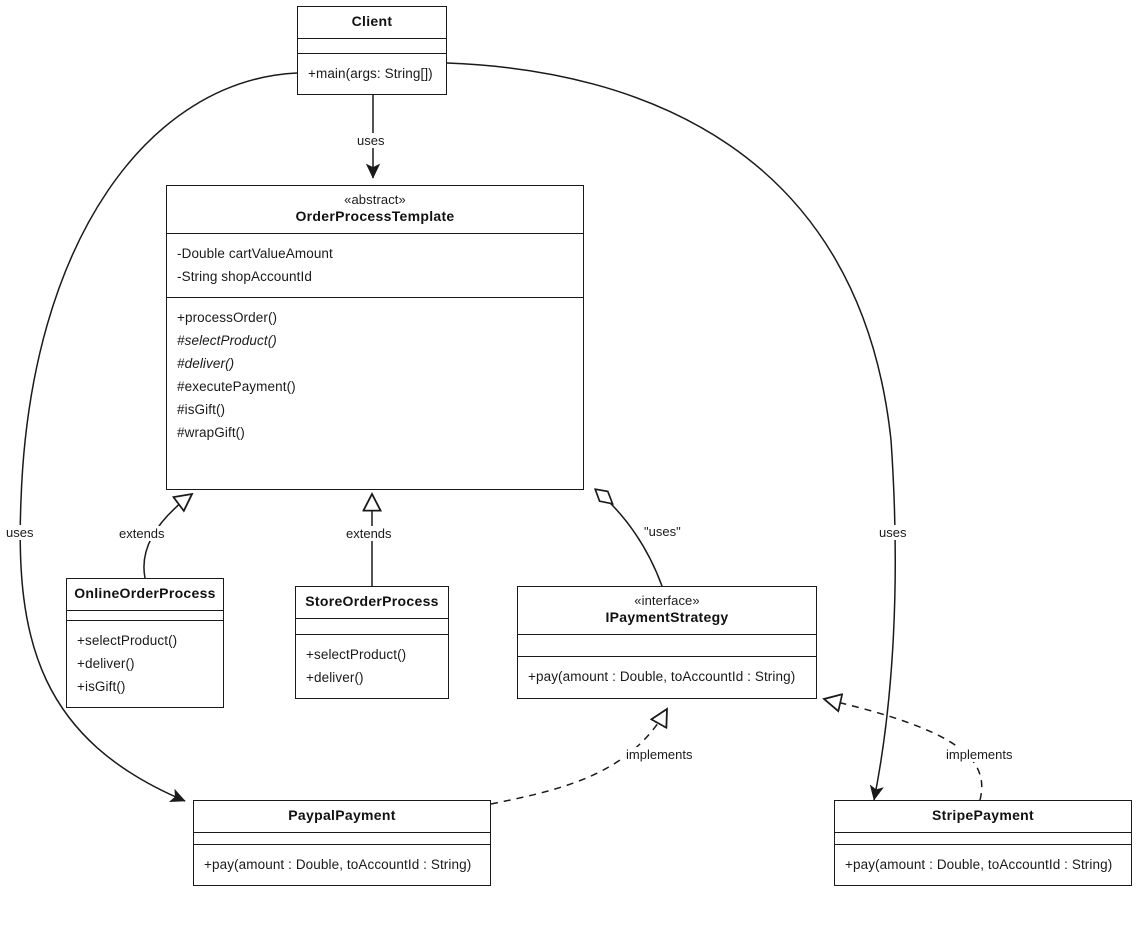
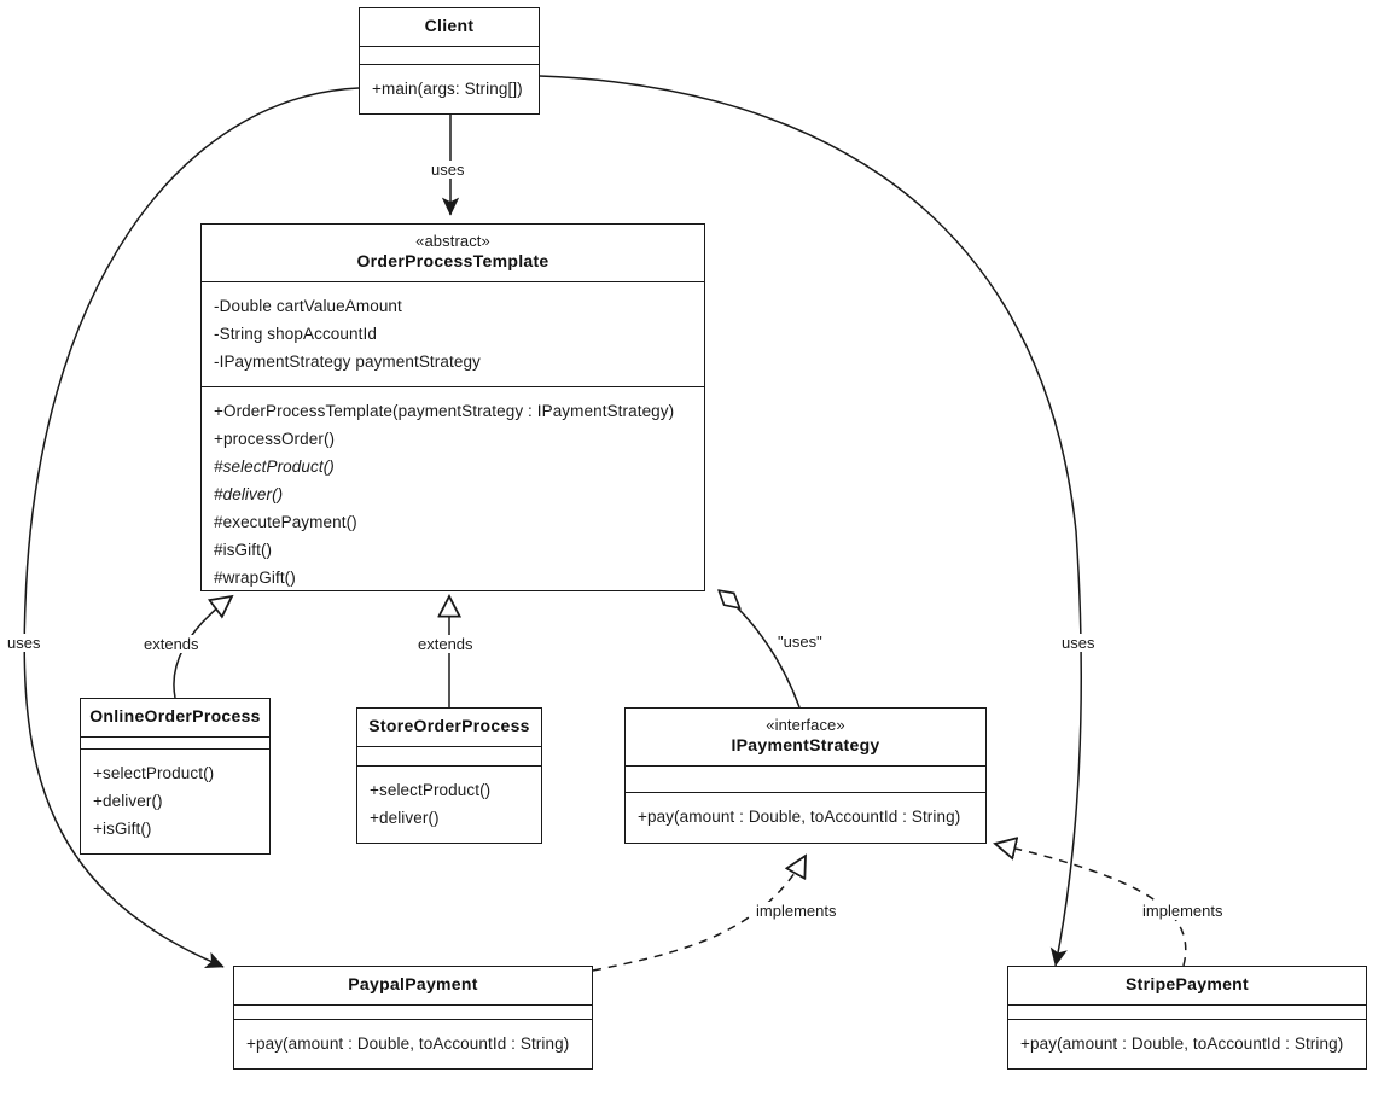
  uses
  uses
  uses
  extends
  extends
  "uses"
  implements
  implements
  Client
  +main(args: String[])
  «abstract»
  OrderProcessTemplate
  -Double cartValueAmount
  -String shopAccountId
+ -IPaymentStrategy paymentStrategy
+ +OrderProcessTemplate(paymentStrategy : IPaymentStrategy)
  +processOrder()
  #selectProduct()
  #deliver()
  #executePayment()
  #isGift()
  #wrapGift()
  OnlineOrderProcess
  +selectProduct()
  +deliver()
  +isGift()
  StoreOrderProcess
  +selectProduct()
  +deliver()
  «interface»
  IPaymentStrategy
  +pay(amount : Double, toAccountId : String)
  PaypalPayment
  +pay(amount : Double, toAccountId : String)
  StripePayment
  +pay(amount : Double, toAccountId : String)
